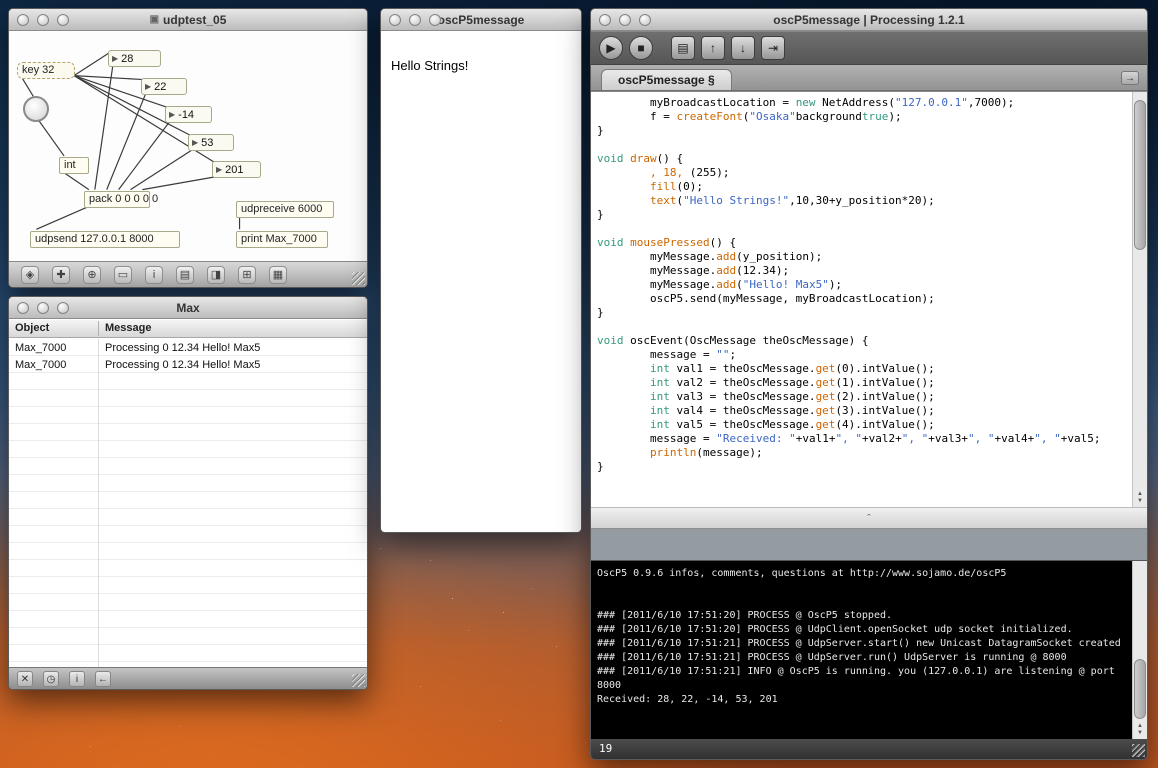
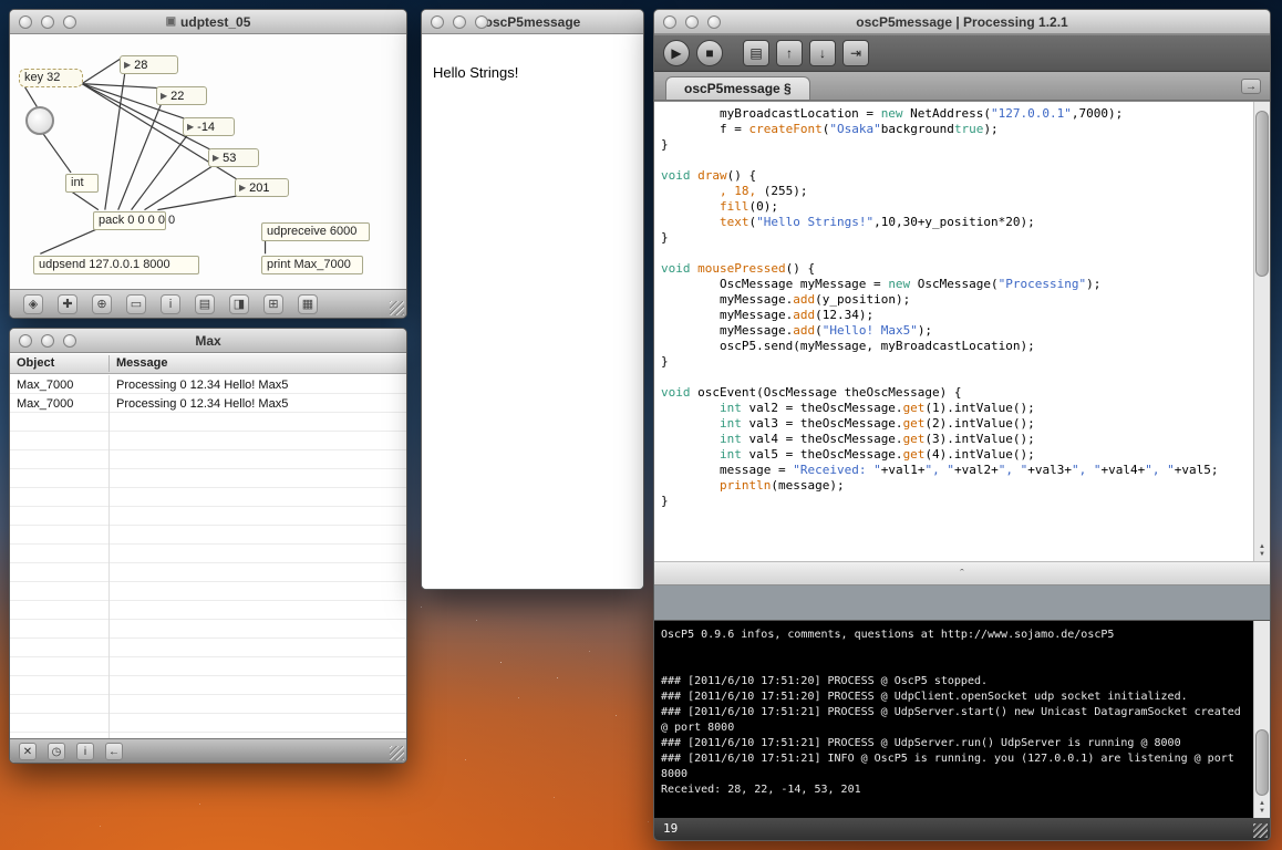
  ▣
  udptest_05
  key 32
  ▶
  28
  ▶
  22
  ▶
  -14
  ▶
  53
  ▶
  201
  int
  pack 0 0 0 0 0
  udpsend 127.0.0.1 8000
  udpreceive 6000
  print Max_7000
  ◈
  ✚
  ⊕
  ▭
  ℹ
  ▤
  ◨
  ⊞
  ▦
  Max
  Object
  Message
  Max_7000
  Processing 0 12.34 Hello! Max5
  Max_7000
  Processing 0 12.34 Hello! Max5
  ✕
  ◷
  i
  ←
  oscP5message
  Hello Strings!
  oscP5message | Processing 1.2.1
  ▶
  ■
  ▤
  ↑
  ↓
  ⇥
  oscP5message §
  →
  myBroadcastLocation = new NetAddress("127.0.0.1",7000);
  f = createFont("Osaka"backgroundtrue);
  }
  void draw() {
  , 18, (255);
  fill(0);
  text("Hello Strings!",10,30+y_position*20);
  }
  void mousePressed() {
+ OscMessage myMessage = new OscMessage("Processing");
  myMessage.add(y_position);
  myMessage.add(12.34);
  myMessage.add("Hello! Max5");
  oscP5.send(myMessage, myBroadcastLocation);
  }
  void oscEvent(OscMessage theOscMessage) {
- message = "";
- int val1 = theOscMessage.get(0).intValue();
  int val2 = theOscMessage.get(1).intValue();
  int val3 = theOscMessage.get(2).intValue();
  int val4 = theOscMessage.get(3).intValue();
  int val5 = theOscMessage.get(4).intValue();
  message = "Received: "+val1+", "+val2+", "+val3+", "+val4+", "+val5;
  println(message);
  }
  ˆ
  OscP5 0.9.6 infos, comments, questions at http://www.sojamo.de/oscP5
  ### [2011/6/10 17:51:20] PROCESS @ OscP5 stopped.
  ### [2011/6/10 17:51:20] PROCESS @ UdpClient.openSocket udp socket initialized.
  ### [2011/6/10 17:51:21] PROCESS @ UdpServer.start() new Unicast DatagramSocket created
+ @ port 8000
  ### [2011/6/10 17:51:21] PROCESS @ UdpServer.run() UdpServer is running @ 8000
  ### [2011/6/10 17:51:21] INFO @ OscP5 is running. you (127.0.0.1) are listening @ port
  8000
  Received: 28, 22, -14, 53, 201
  19
